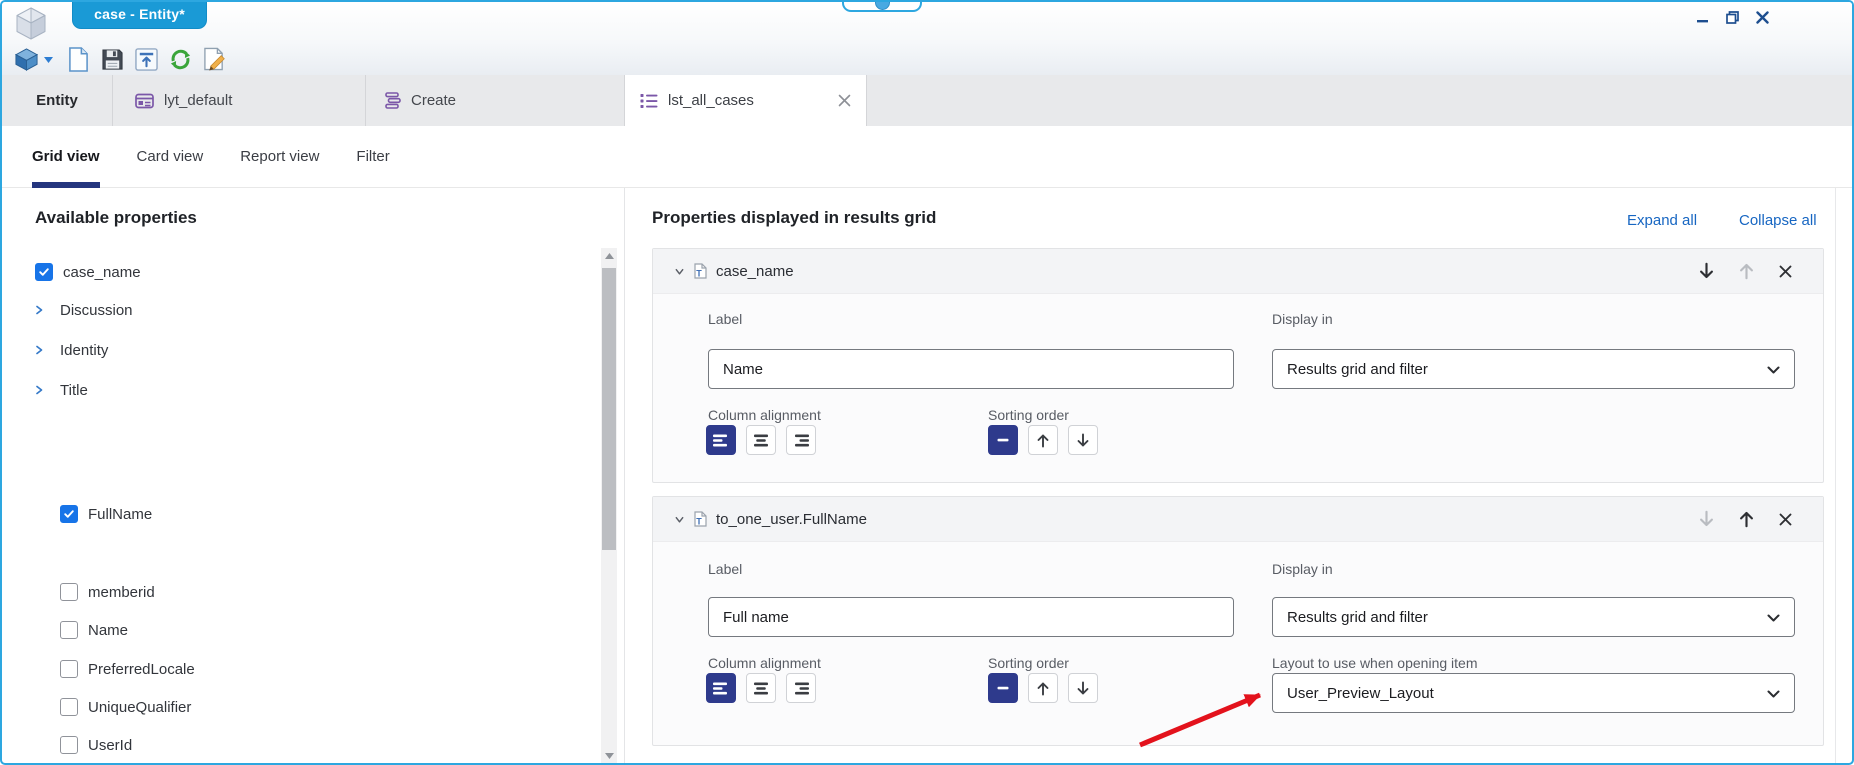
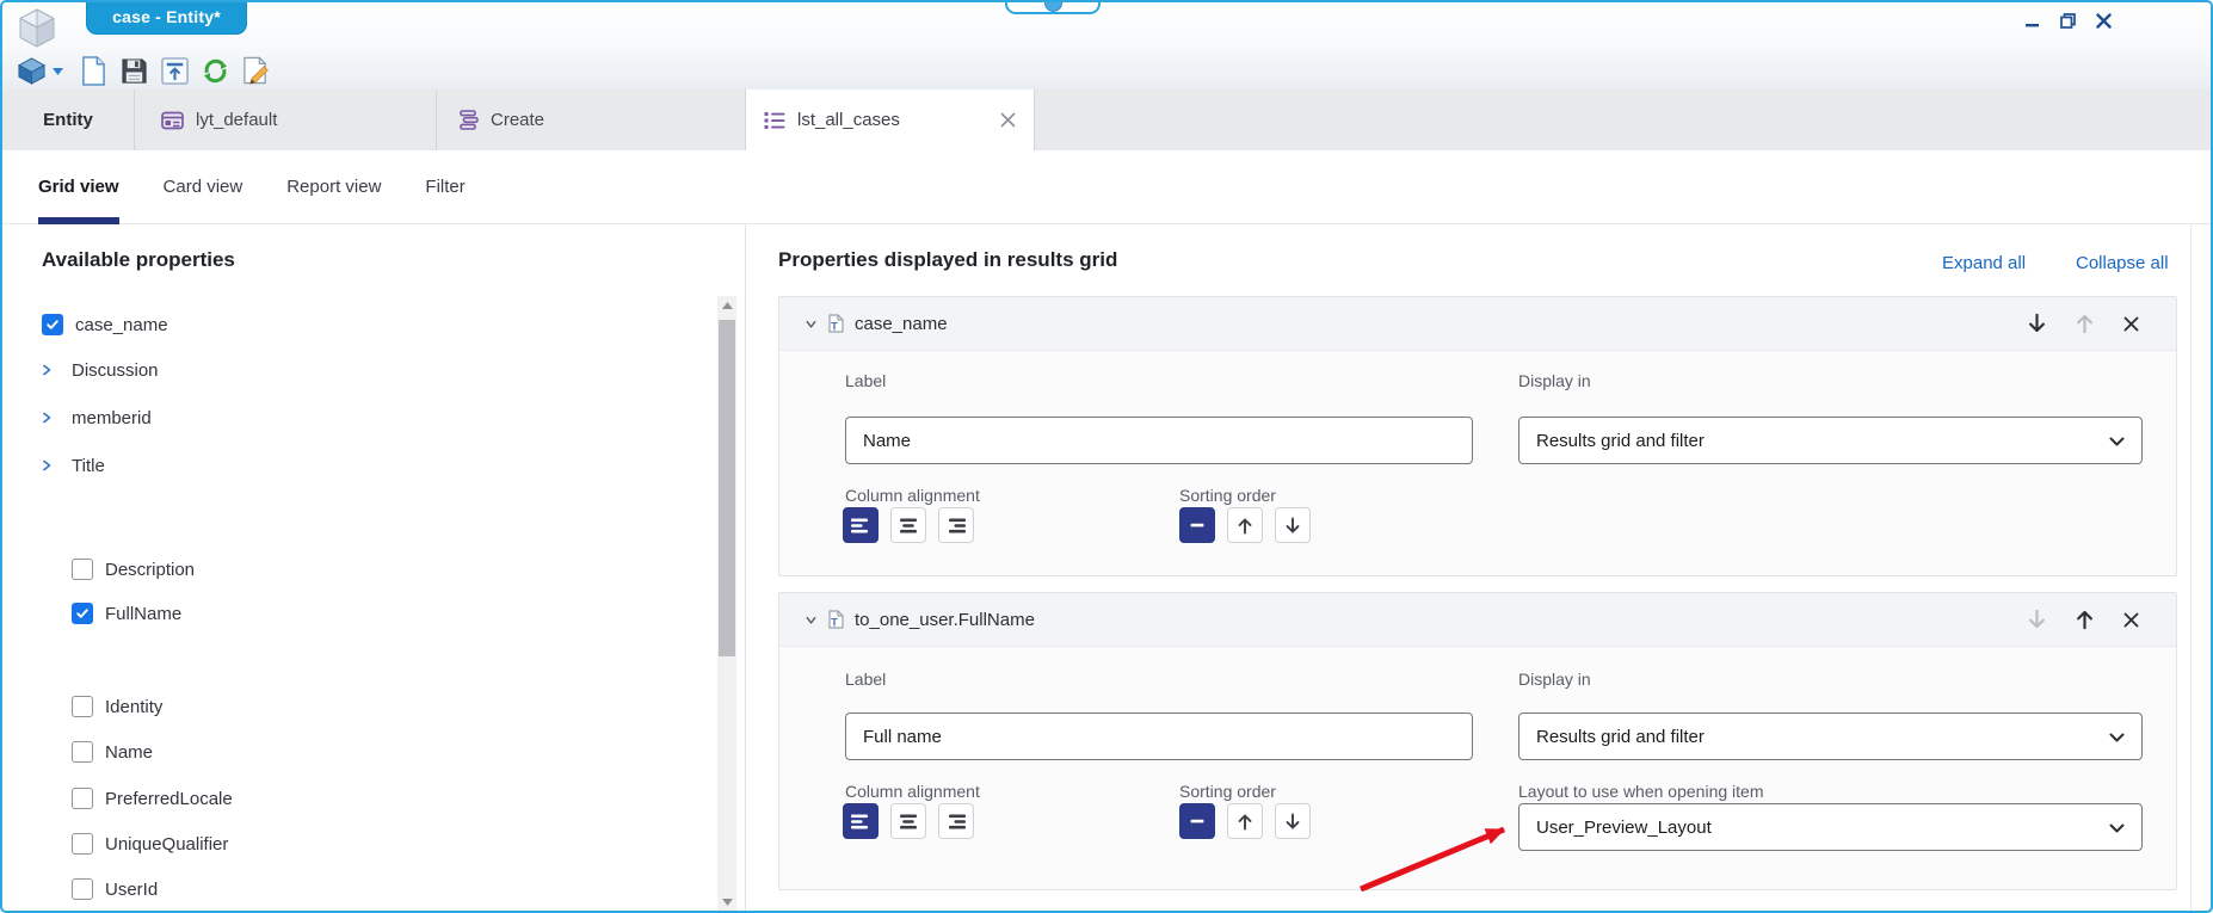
  case - Entity*
  Entity
  lyt_default
  Create
  lst_all_cases
  Grid view
  Card view
  Report view
  Filter
  Available properties
  case_name
  Discussion
- Identity
+ memberid
  Title
+ Description
  FullName
- memberid
+ Identity
  Name
  PreferredLocale
  UniqueQualifier
  UserId
  Properties displayed in results grid
  Expand all
  Collapse all
  T
  case_name
  Label
  Name
  Display in
  Results grid and filter
  Column alignment
  Sorting order
  T
  to_one_user.FullName
  Label
  Full name
  Display in
  Results grid and filter
  Column alignment
  Sorting order
  Layout to use when opening item
  User_Preview_Layout
